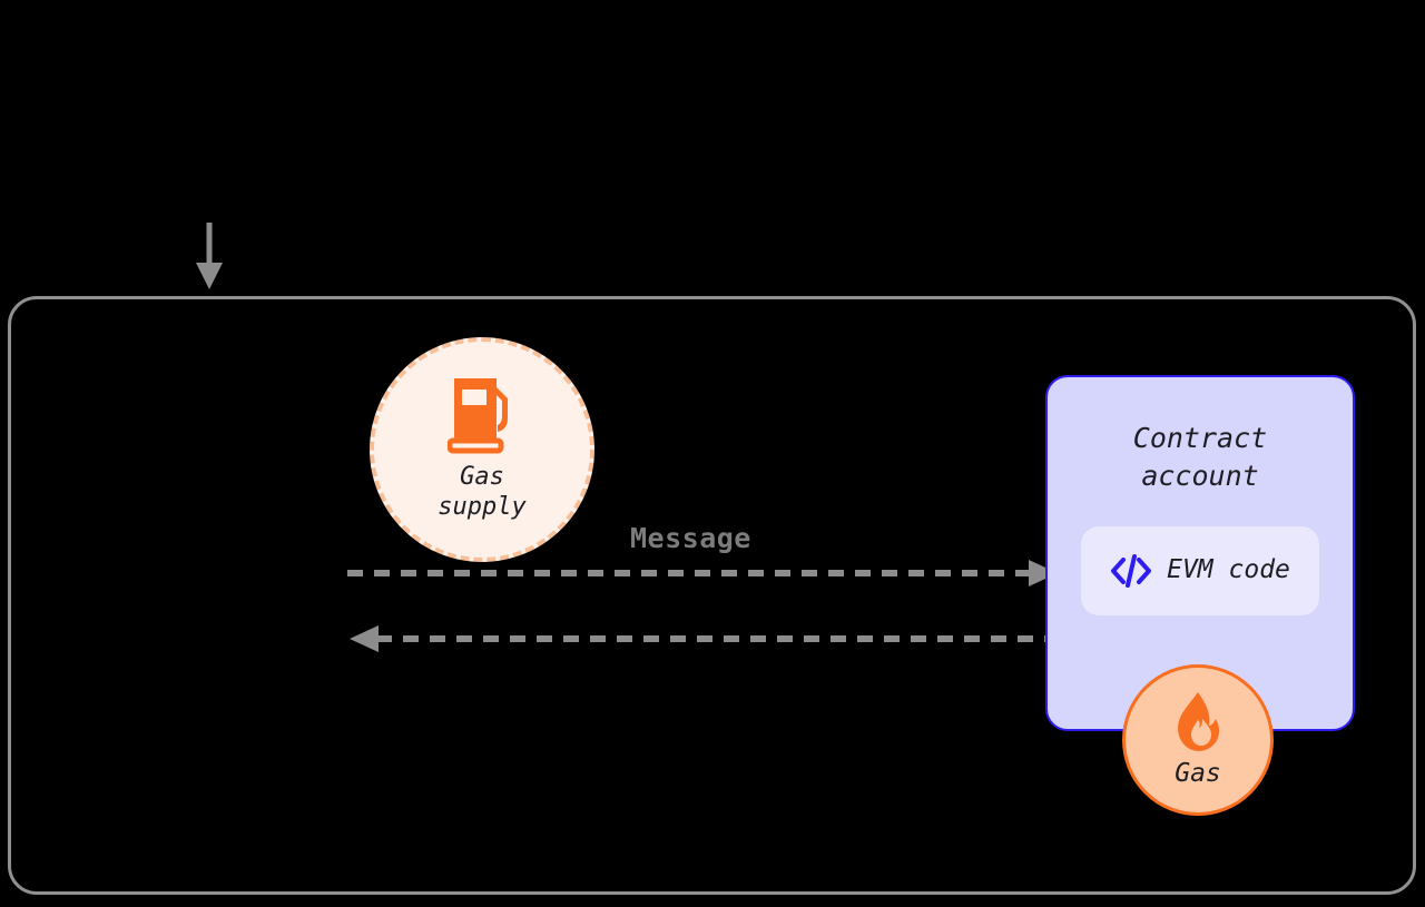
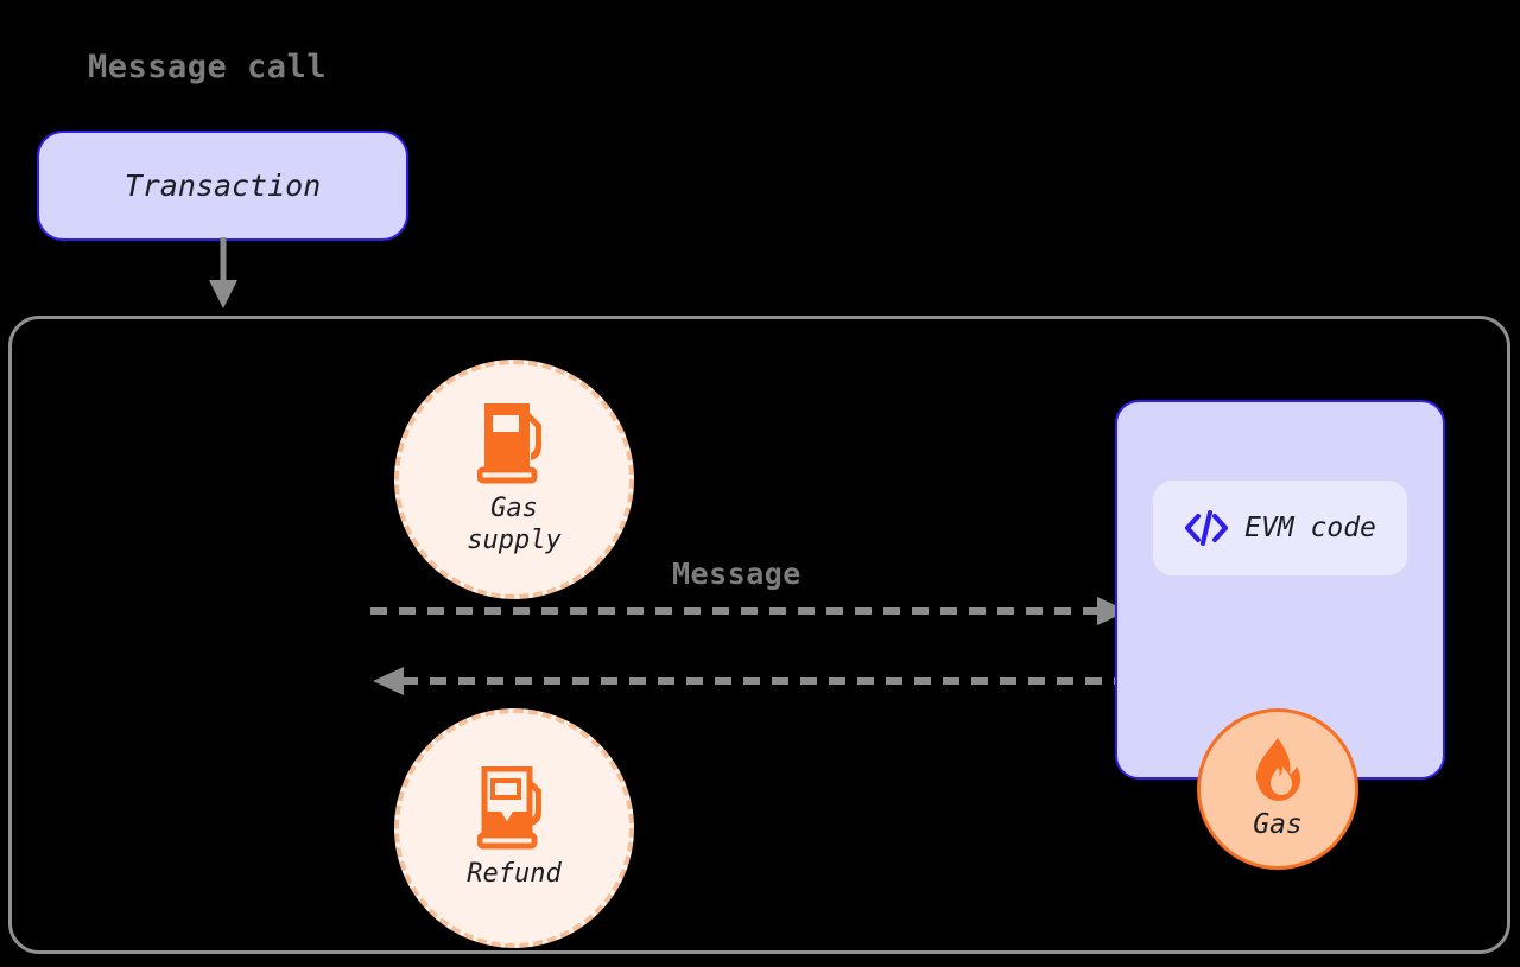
+ Message call
+ Transaction
  Gas
  supply
+ Refund
  Message
- Contract
- account
  EVM code
  Gas
